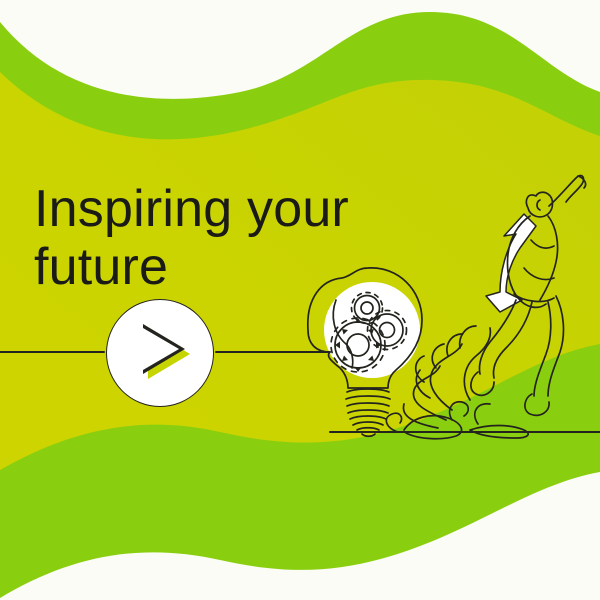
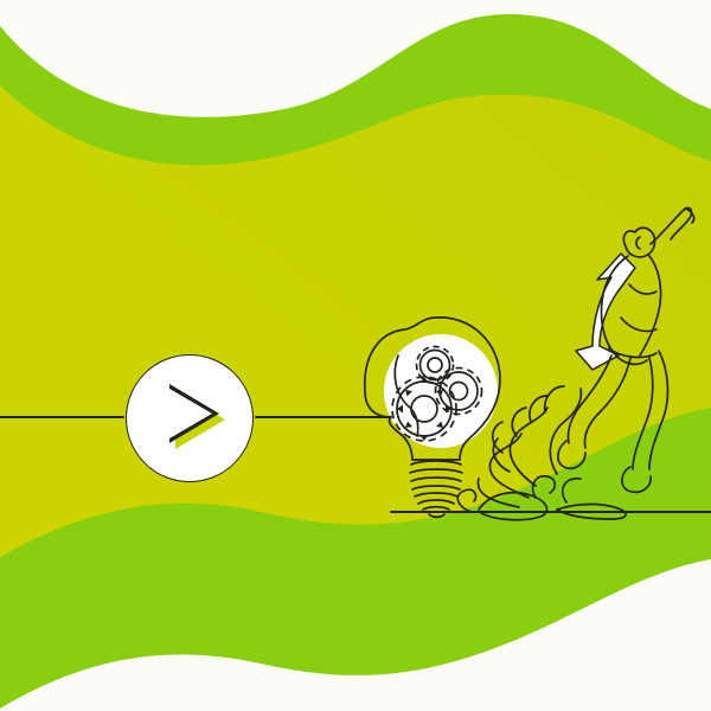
- Inspiring your
- future
